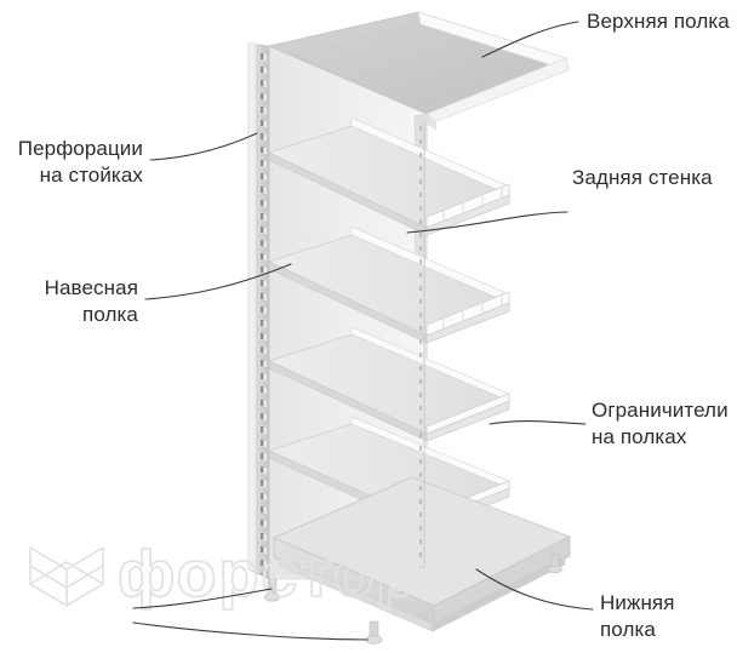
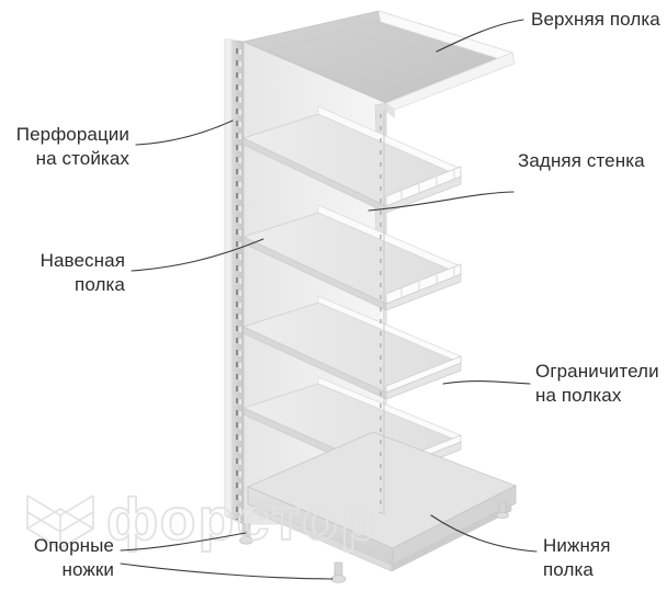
  форстор
  Верхняя полка
  Задняя стенка
  Ограничители
  на полках
  Нижняя
  полка
  Перфорации
  на стойках
  Навесная
  полка
+ Опорные
+ ножки
